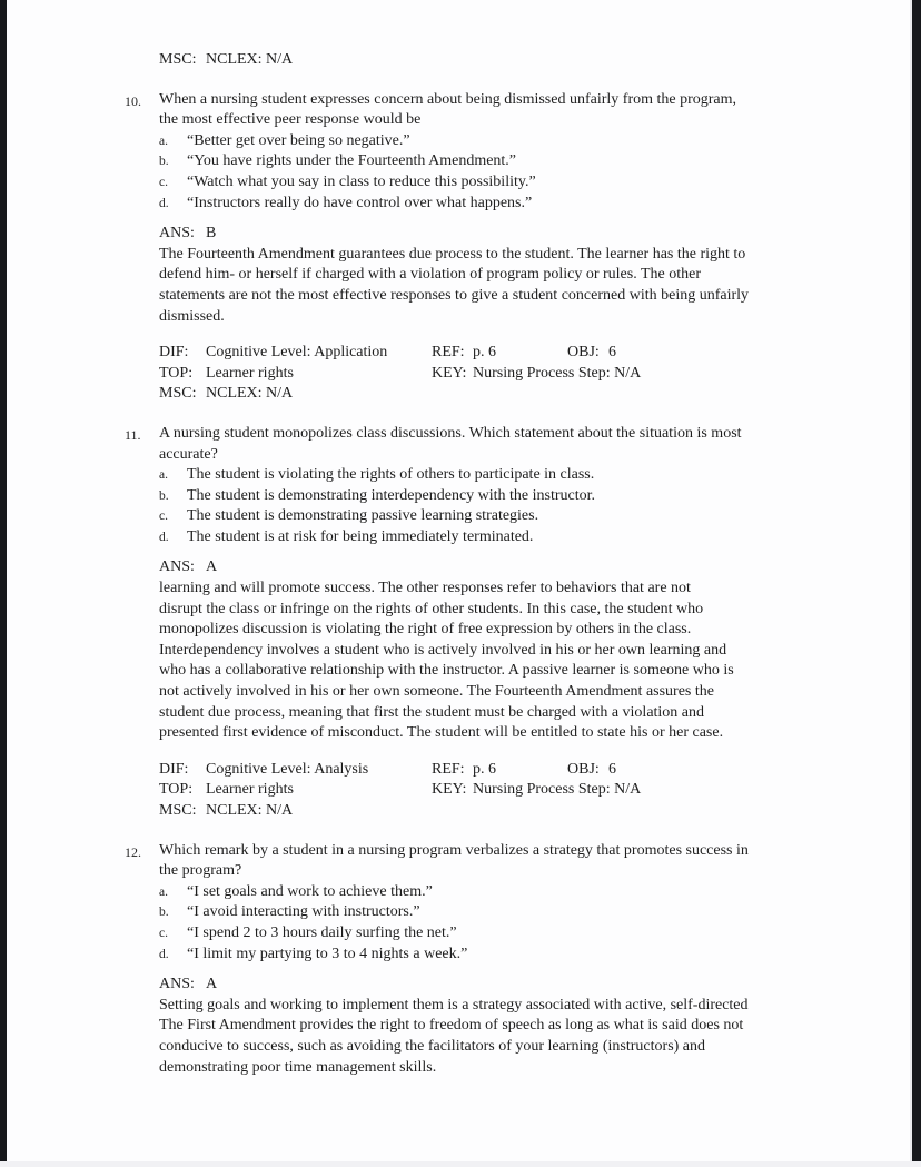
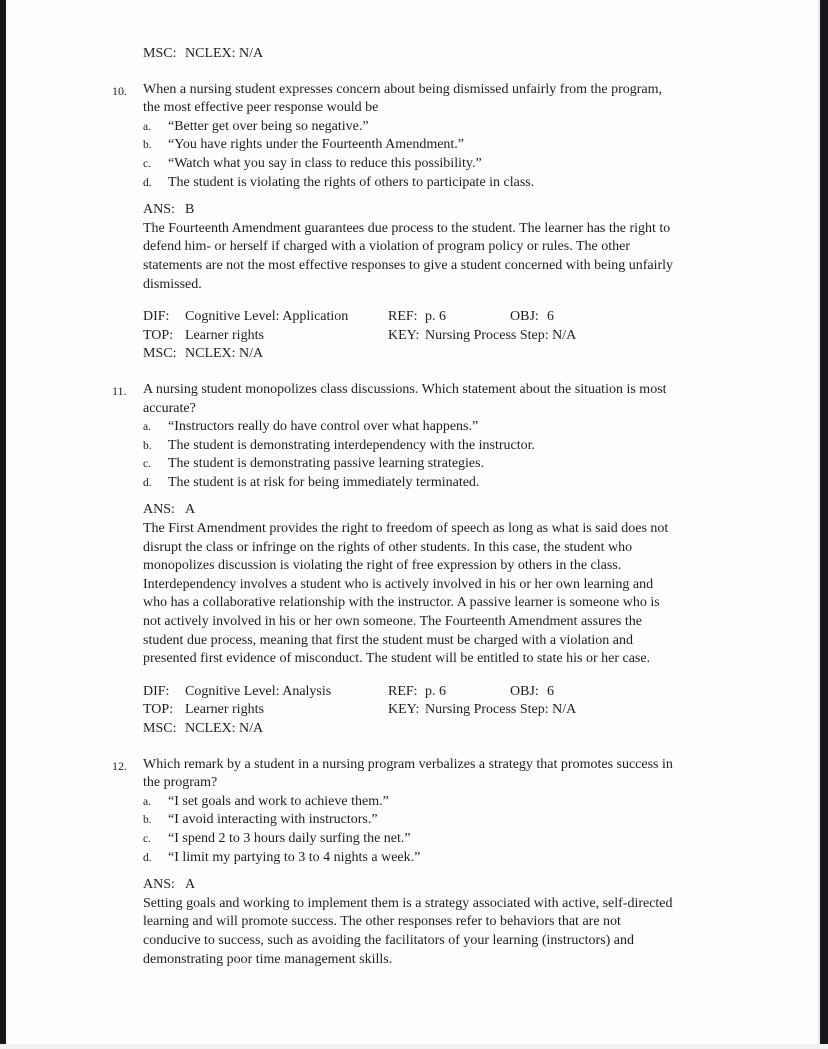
  MSC:
  NCLEX: N/A
  10.
  When a nursing student expresses concern about being dismissed unfairly from the program,
  the most effective peer response would be
  a.
  “Better get over being so negative.”
  b.
  “You have rights under the Fourteenth Amendment.”
  c.
  “Watch what you say in class to reduce this possibility.”
  d.
- “Instructors really do have control over what happens.”
+ The student is violating the rights of others to participate in class.
  ANS: B
  The Fourteenth Amendment guarantees due process to the student. The learner has the right to
  defend him- or herself if charged with a violation of program policy or rules. The other
  statements are not the most effective responses to give a student concerned with being unfairly
  dismissed.
  DIF:
  Cognitive Level: Application
  REF:
  p. 6
  OBJ:
  6
  TOP:
  Learner rights
  KEY:
  Nursing Process Step: N/A
  MSC:
  NCLEX: N/A
  11.
  A nursing student monopolizes class discussions. Which statement about the situation is most
  accurate?
  a.
- The student is violating the rights of others to participate in class.
+ “Instructors really do have control over what happens.”
  b.
  The student is demonstrating interdependency with the instructor.
  c.
  The student is demonstrating passive learning strategies.
  d.
  The student is at risk for being immediately terminated.
  ANS: A
- learning and will promote success. The other responses refer to behaviors that are not
+ The First Amendment provides the right to freedom of speech as long as what is said does not
  disrupt the class or infringe on the rights of other students. In this case, the student who
  monopolizes discussion is violating the right of free expression by others in the class.
  Interdependency involves a student who is actively involved in his or her own learning and
  who has a collaborative relationship with the instructor. A passive learner is someone who is
  not actively involved in his or her own someone. The Fourteenth Amendment assures the
  student due process, meaning that first the student must be charged with a violation and
  presented first evidence of misconduct. The student will be entitled to state his or her case.
  DIF:
  Cognitive Level: Analysis
  REF:
  p. 6
  OBJ:
  6
  TOP:
  Learner rights
  KEY:
  Nursing Process Step: N/A
  MSC:
  NCLEX: N/A
  12.
  Which remark by a student in a nursing program verbalizes a strategy that promotes success in
  the program?
  a.
  “I set goals and work to achieve them.”
  b.
  “I avoid interacting with instructors.”
  c.
  “I spend 2 to 3 hours daily surfing the net.”
  d.
  “I limit my partying to 3 to 4 nights a week.”
  ANS: A
  Setting goals and working to implement them is a strategy associated with active, self-directed
- The First Amendment provides the right to freedom of speech as long as what is said does not
+ learning and will promote success. The other responses refer to behaviors that are not
  conducive to success, such as avoiding the facilitators of your learning (instructors) and
  demonstrating poor time management skills.
